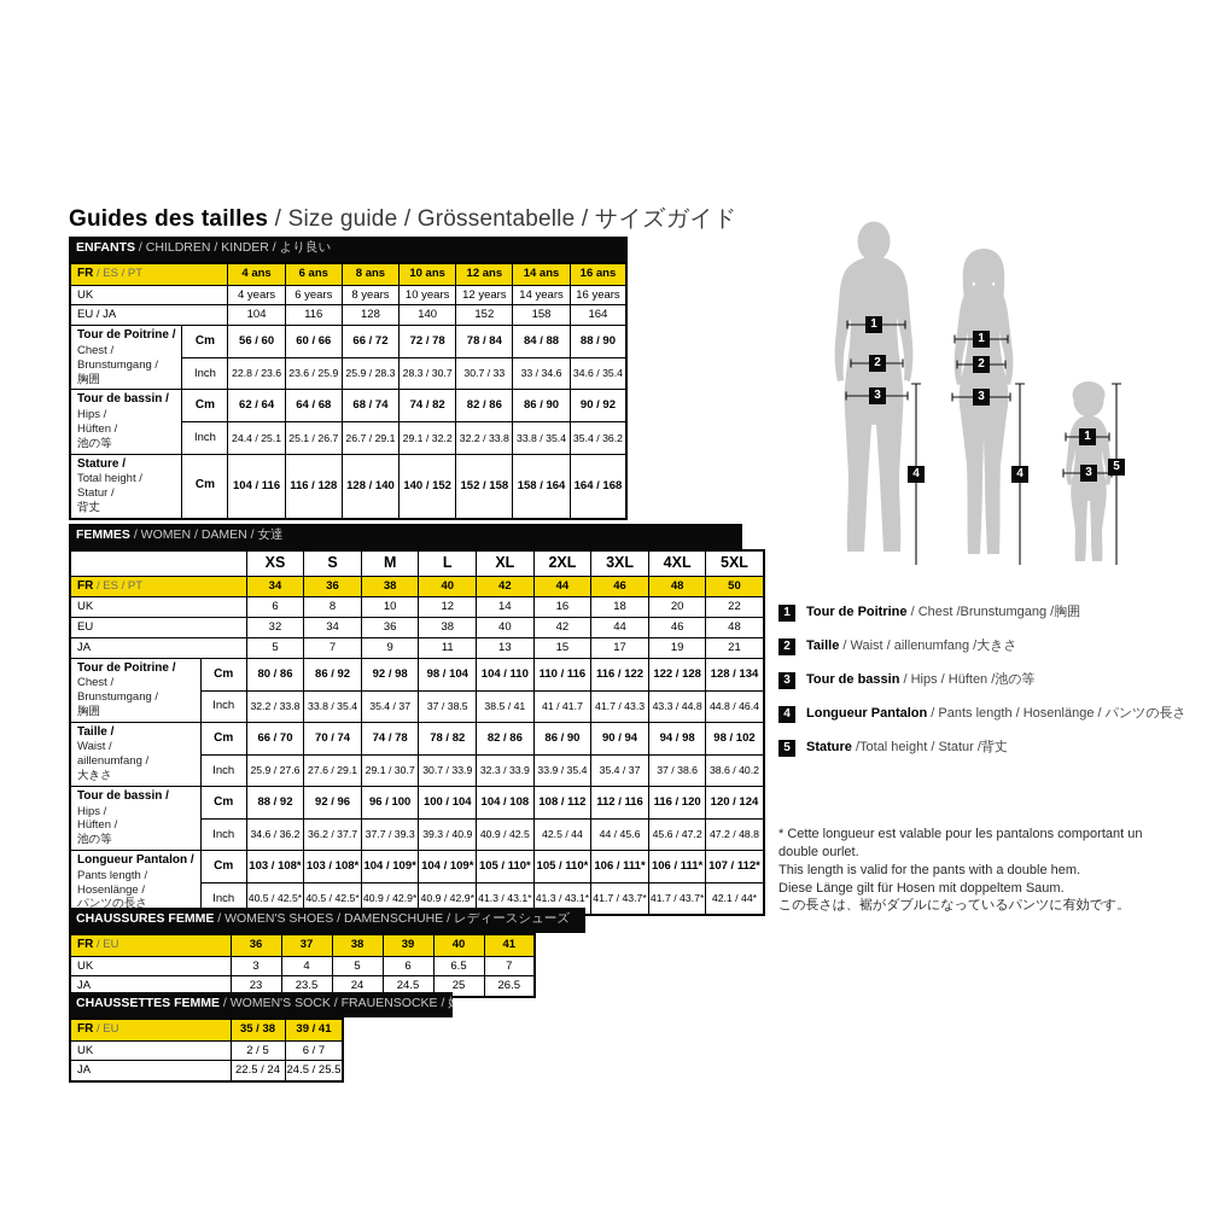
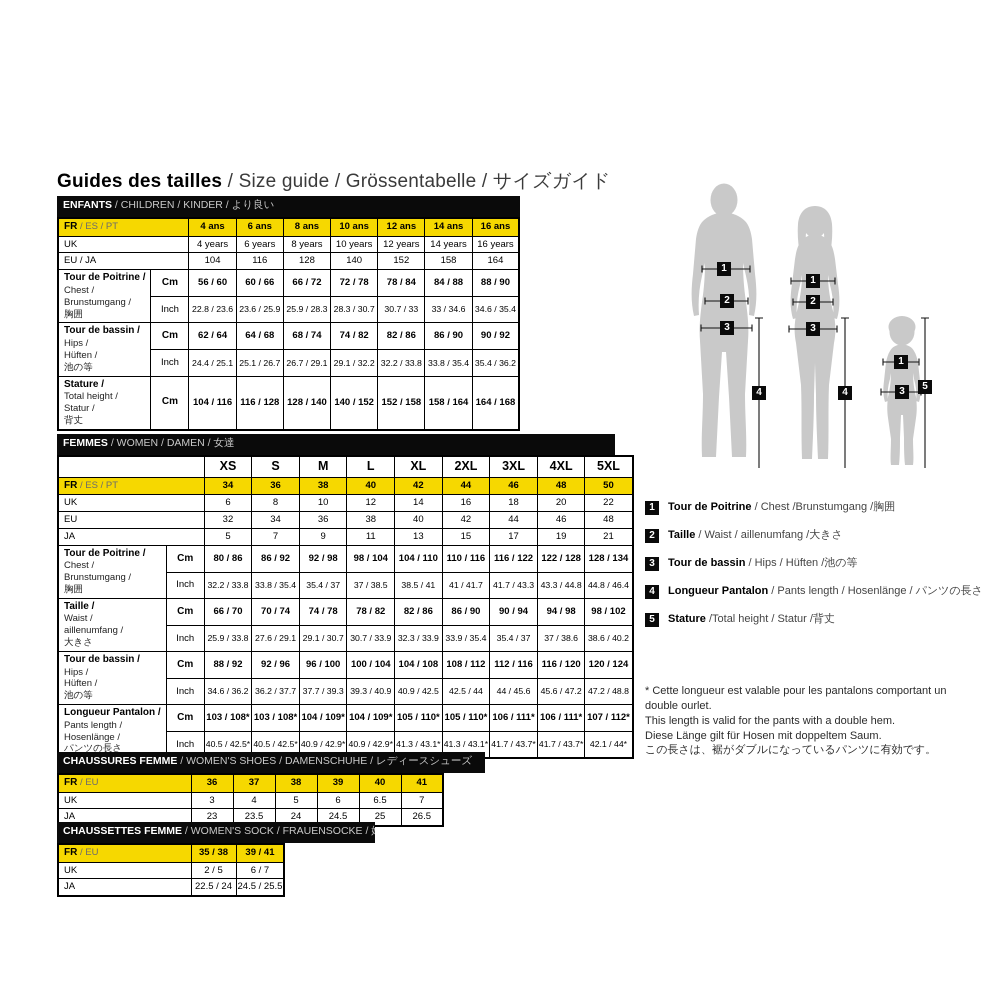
  Guides des tailles / Size guide / Grössentabelle / サイズガイド
  ENFANTS / CHILDREN / KINDER / より良い
  FR / ES / PT	4 ans	6 ans	8 ans	10 ans	12 ans	14 ans	16 ans
  UK	4 years	6 years	8 years	10 years	12 years	14 years	16 years
  EU / JA	104	116	128	140	152	158	164
  Tour de Poitrine /Chest /Brunstumgang /胸囲	Cm	56 / 60	60 / 66	66 / 72	72 / 78	78 / 84	84 / 88	88 / 90
  Inch	22.8 / 23.6	23.6 / 25.9	25.9 / 28.3	28.3 / 30.7	30.7 / 33	33 / 34.6	34.6 / 35.4
  Tour de bassin /Hips /Hüften /池の等	Cm	62 / 64	64 / 68	68 / 74	74 / 82	82 / 86	86 / 90	90 / 92
  Inch	24.4 / 25.1	25.1 / 26.7	26.7 / 29.1	29.1 / 32.2	32.2 / 33.8	33.8 / 35.4	35.4 / 36.2
  Stature /Total height /Statur /背丈	Cm	104 / 116	116 / 128	128 / 140	140 / 152	152 / 158	158 / 164	164 / 168
  FEMMES / WOMEN / DAMEN / 女達
  	XS	S	M	L	XL	2XL	3XL	4XL	5XL
  FR / ES / PT	34	36	38	40	42	44	46	48	50
  UK	6	8	10	12	14	16	18	20	22
  EU	32	34	36	38	40	42	44	46	48
  JA	5	7	9	11	13	15	17	19	21
  Tour de Poitrine /Chest /Brunstumgang /胸囲	Cm	80 / 86	86 / 92	92 / 98	98 / 104	104 / 110	110 / 116	116 / 122	122 / 128	128 / 134
  Inch	32.2 / 33.8	33.8 / 35.4	35.4 / 37	37 / 38.5	38.5 / 41	41 / 41.7	41.7 / 43.3	43.3 / 44.8	44.8 / 46.4
  Taille /Waist /aillenumfang /大きさ	Cm	66 / 70	70 / 74	74 / 78	78 / 82	82 / 86	86 / 90	90 / 94	94 / 98	98 / 102
- Inch	25.9 / 27.6	27.6 / 29.1	29.1 / 30.7	30.7 / 33.9	32.3 / 33.9	33.9 / 35.4	35.4 / 37	37 / 38.6	38.6 / 40.2
+ Inch	25.9 / 33.8	27.6 / 29.1	29.1 / 30.7	30.7 / 33.9	32.3 / 33.9	33.9 / 35.4	35.4 / 37	37 / 38.6	38.6 / 40.2
  Tour de bassin /Hips /Hüften /池の等	Cm	88 / 92	92 / 96	96 / 100	100 / 104	104 / 108	108 / 112	112 / 116	116 / 120	120 / 124
  Inch	34.6 / 36.2	36.2 / 37.7	37.7 / 39.3	39.3 / 40.9	40.9 / 42.5	42.5 / 44	44 / 45.6	45.6 / 47.2	47.2 / 48.8
  Longueur Pantalon /Pants length /Hosenlänge /パンツの長さ	Cm	103 / 108*	103 / 108*	104 / 109*	104 / 109*	105 / 110*	105 / 110*	106 / 111*	106 / 111*	107 / 112*
  Inch	40.5 / 42.5*	40.5 / 42.5*	40.9 / 42.9*	40.9 / 42.9*	41.3 / 43.1*	41.3 / 43.1*	41.7 / 43.7*	41.7 / 43.7*	42.1 / 44*
  CHAUSSURES FEMME / WOMEN'S SHOES / DAMENSCHUHE / レディースシューズ
  FR / EU	36	37	38	39	40	41
  UK	3	4	5	6	6.5	7
  JA	23	23.5	24	24.5	25	26.5
  CHAUSSETTES FEMME / WOMEN'S SOCK / FRAUENSOCKE /
  FR / EU	35 / 38	39 / 41
  UK	2 / 5	6 / 7
  JA	22.5 / 24	24.5 / 25.5
  1
  2
  3
  4
  1
  2
  3
  4
  1
  3
  5
  1
  Tour de Poitrine / Chest /Brunstumgang /胸囲
  2
  Taille / Waist / aillenumfang /大きさ
  3
  Tour de bassin / Hips / Hüften /池の等
  4
  Longueur Pantalon / Pants length / Hosenlänge / パンツの長さ
  5
  Stature /Total height / Statur /背丈
  * Cette longueur est valable pour les pantalons comportant un double ourlet.
  This length is valid for the pants with a double hem.
  Diese Länge gilt für Hosen mit doppeltem Saum.
  この長さは、裾がダブルになっているパンツに有効です。
